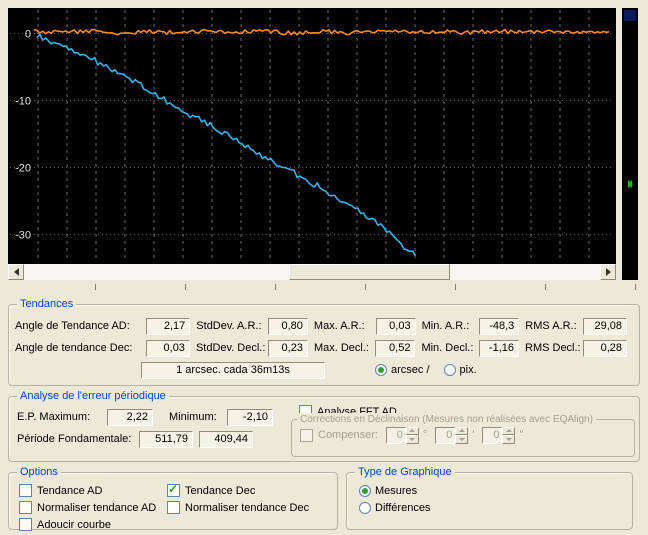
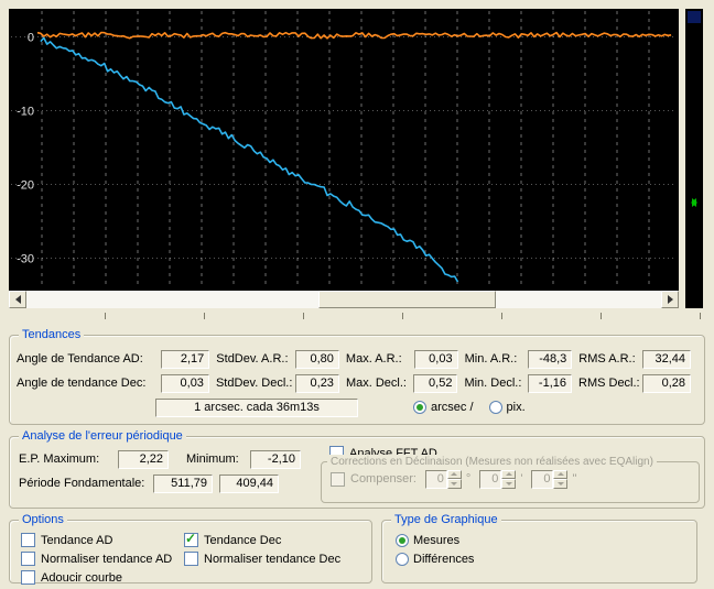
  0
  -10
  -20
  -30
  Tendances
  Angle de Tendance AD:
  2,17
  StdDev. A.R.:
  0,80
  Max. A.R.:
  0,03
  Min. A.R.:
  -48,3
  RMS A.R.:
- 29,08
+ 32,44
  Angle de tendance Dec:
  0,03
  StdDev. Decl.:
  0,23
  Max. Decl.:
  0,52
  Min. Decl.:
  -1,16
  RMS Decl.:
  0,28
  1 arcsec. cada 36m13s
  arcsec /
  pix.
  Analyse de l'erreur périodique
  E.P. Maximum:
  2,22
  Minimum:
  -2,10
  Période Fondamentale:
  511,79
  409,44
  Analyse FFT AD
  Corrections en Déclinaison (Mesures non réalisées avec EQAlign)
  Compenser:
  0
  °
  0
  '
  0
  "
  Options
  Tendance AD
  Tendance Dec
  Normaliser tendance AD
  Normaliser tendance Dec
  Adoucir courbe
  Type de Graphique
  Mesures
  Différences
